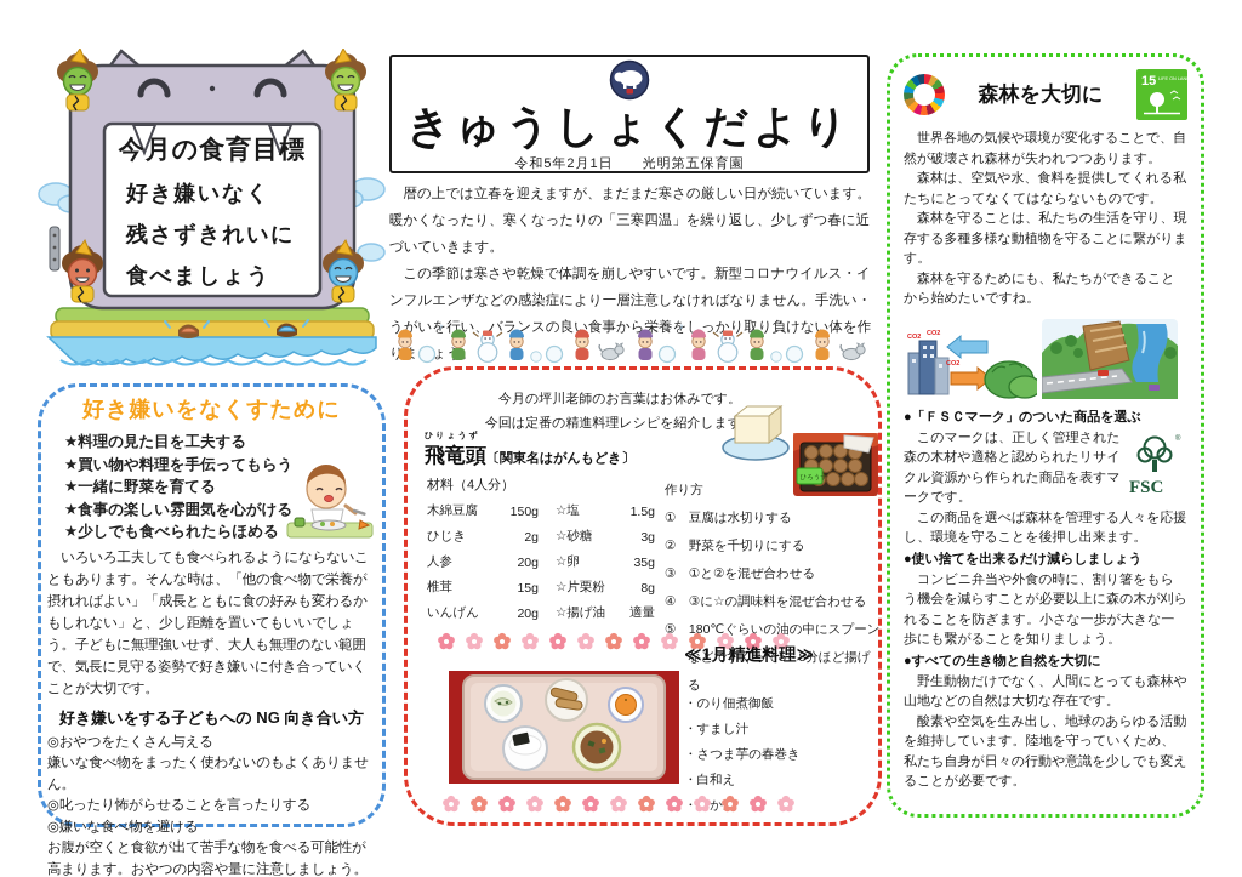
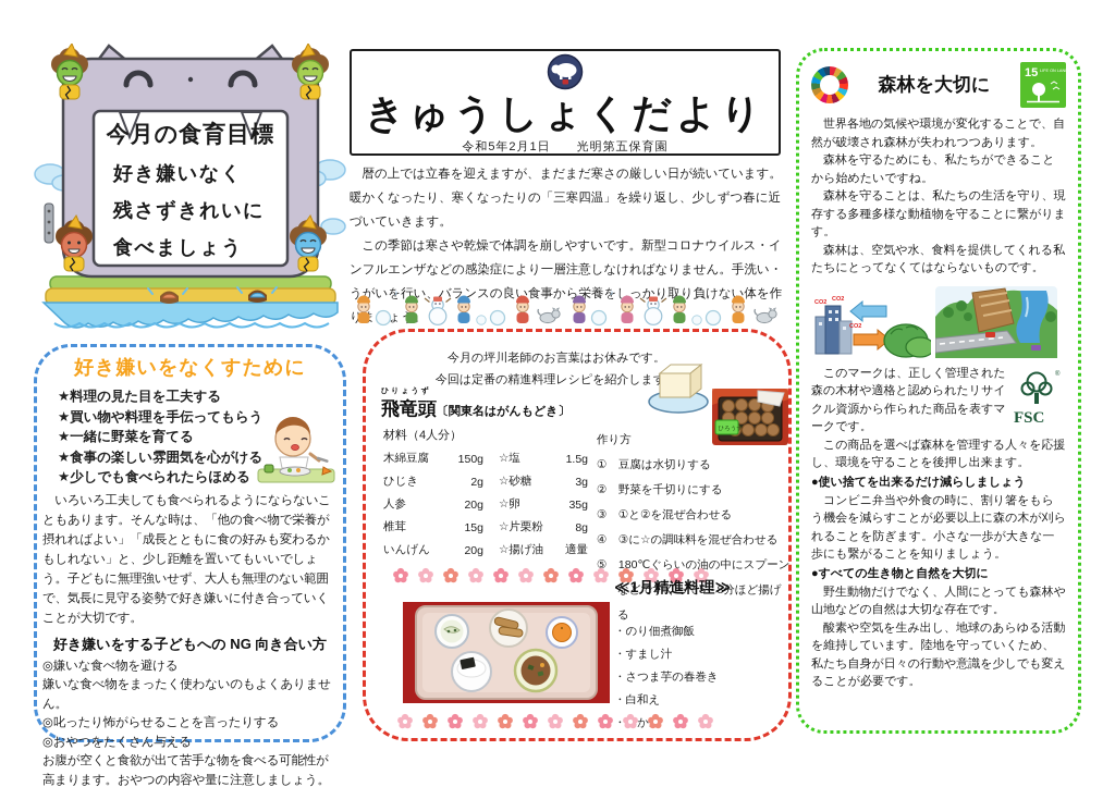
  今月の食育目標
  好き嫌いなく
  残さずきれいに
  食べましょう
  きゅうしょくだより
  令和5年2月1日 光明第五保育園
  暦の上では立春を迎えますが、まだまだ寒さの厳しい日が続いています。暖かくなったり、寒くなったりの「三寒四温」を繰り返し、少しずつ春に近づいていきます。
  この季節は寒さや乾燥で体調を崩しやすいです。新型コロナウイルス・インフルエンザなどの感染症により一層注意しなければなりません。手洗い・うがいを行い、バランスの良い食事から栄養をしっかり取り負けない体を作りょ。
  好き嫌いをなくすために
  ★料理の見た目を工夫する
  ★買い物や料理を手伝ってもらう
  ★一緒に野菜を育てる
  ★食事の楽しい雰囲気を心がける
  ★少しでも食べられたらほめる
  いろいろ工夫しても食べられるようにならないこともあります。そんな時は、「他の食べ物で栄養が摂れればよい」「成長とともに食の好みも変わるかもしれない」と、少し距離を置いてもいいでしょう。子どもに無理強いせず、大人も無理のない範囲で、気長に見守る姿勢で好き嫌いに付き合っていくことが大切です。
  好き嫌いをする子どもへの NG 向き合い方
- ◎おやつをたくさん与える
+ ◎嫌いな食べ物を避ける
  嫌いな食べ物をまったく使わないのもよくありません。
  ◎叱ったり怖がらせることを言ったりする
- ◎嫌いな食べ物を避ける
+ ◎おやつをたくさん与える
  お腹が空くと食欲が出て苦手な物を食べる可能性が高まります。おやつの内容や量に注意しましょう。
  今月の坪川老師のお言葉はお休みです。
  今回は定番の精進料理レシピを紹介しま
  飛竜頭〔関東名はがんもどき〕
  材料（4人分）
  木綿豆腐
  150g
  ☆塩
  1.5g
  ひじき
  2g
  ☆砂糖
  3g
  人参
  20g
  ☆卵
  35g
  椎茸
  15g
  ☆片栗粉
  8g
  いんげん
  20g
  ☆揚げ油
  適量
  作り方
  ① 豆腐は水切りする
  ② 野菜を千切りにする
  ③ ①と②を混ぜ合わせる
  ④ ③に☆の調味料を混ぜ合わせる
  ⑤ 180℃ぐらいの油の中にスプーンなどですくって5～8分ほど揚げる
  ≪1月精進料理≫
  ・のり佃煮御飯
  ・すまし汁
  ・さつま芋の春巻き
  ・白和え
  森林を大切に
  15
  世界各地の気候や環境が変化することで、自然が破壊され森林が失われつつあります。
- 森林は、空気や水、食料を提供してくれる私たちにとってなくてはならないものです。
+ 森林を守るためにも、私たちができることから始めたいですね。
  森林を守ることは、私たちの生活を守り、現存する多種多様な動植物を守ることに繋がります。
- 森林を守るためにも、私たちができることから始めたいですね。
+ 森林は、空気や水、食料を提供してくれる私たちにとってなくてはならないものです。
- ●「ＦＳＣマーク」のついた商品を選ぶ
  このマークは、正しく管理された森の木材や適格と認められたリサイクル資源から作られた商品を表すマークです。
  FSC
  この商品を選べば森林を管理する人々を応援し、環境を守ることを後押し出来ます。
  ●使い捨てを出来るだけ減らしましょう
  コンビニ弁当や外食の時に、割り箸をもらう機会を減らすことが必要以上に森の木が刈られることを防ぎます。小さな一歩が大きな一歩にも繋がることを知りましょう。
  ●すべての生き物と自然を大切に
  野生動物だけでなく、人間にとっても森林や山地などの自然は大切な存在です。
  酸素や空気を生み出し、地球のあらゆる活動を維持しています。陸地を守っていくため、私たち自身が日々の行動や意識を少しでも変えることが必要です。
